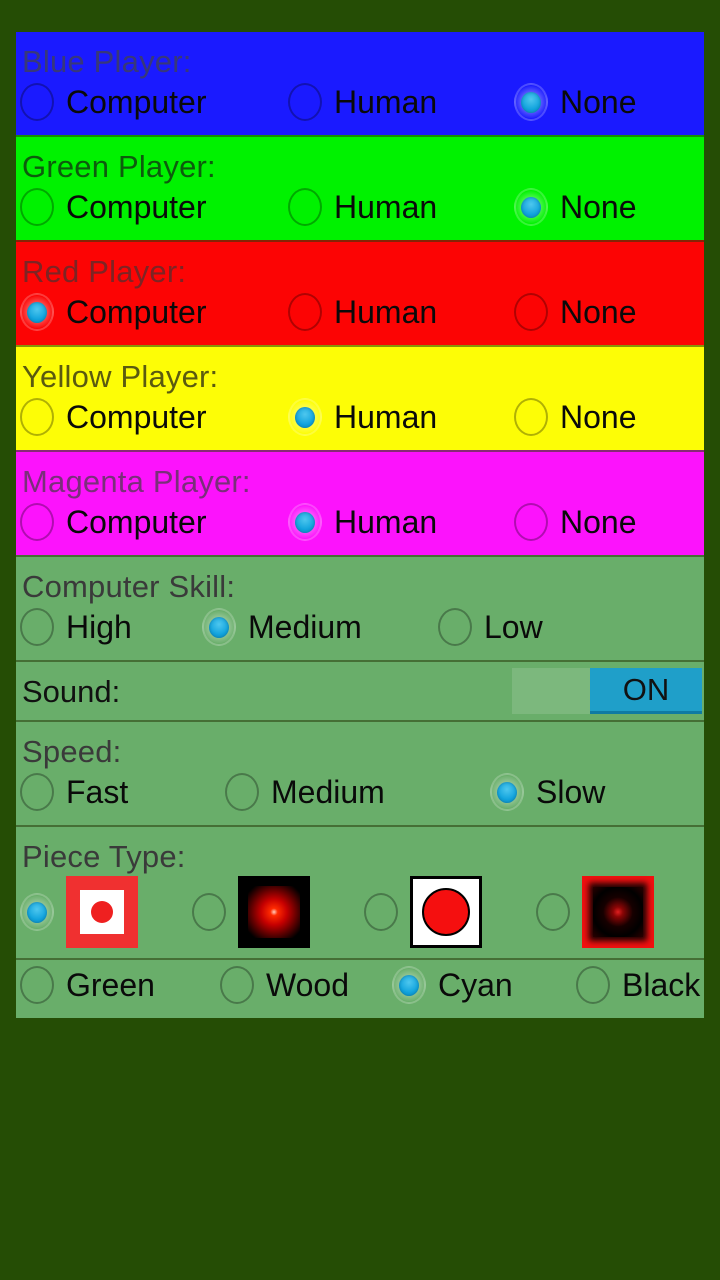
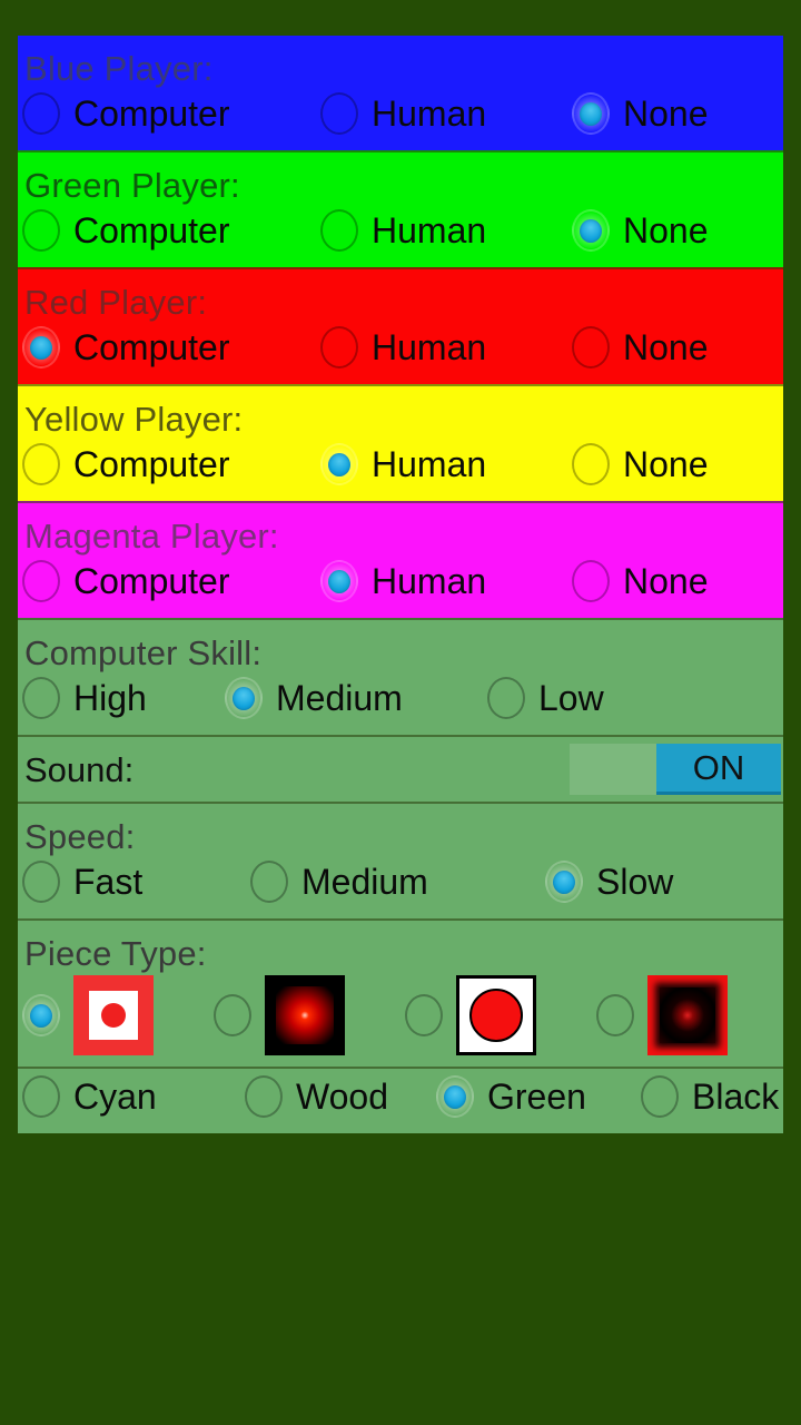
  Blue Player:
  Computer
  Human
  None
  Green Player:
  Computer
  Human
  None
  Red Player:
  Computer
  Human
  None
  Yellow Player:
  Computer
  Human
  None
  Magenta Player:
  Computer
  Human
  None
  Computer Skill:
  High
  Medium
  Low
  Sound:
  ON
  Speed:
  Fast
  Medium
  Slow
  Piece Type:
- Green
+ Cyan
  Wood
- Cyan
+ Green
  Black
